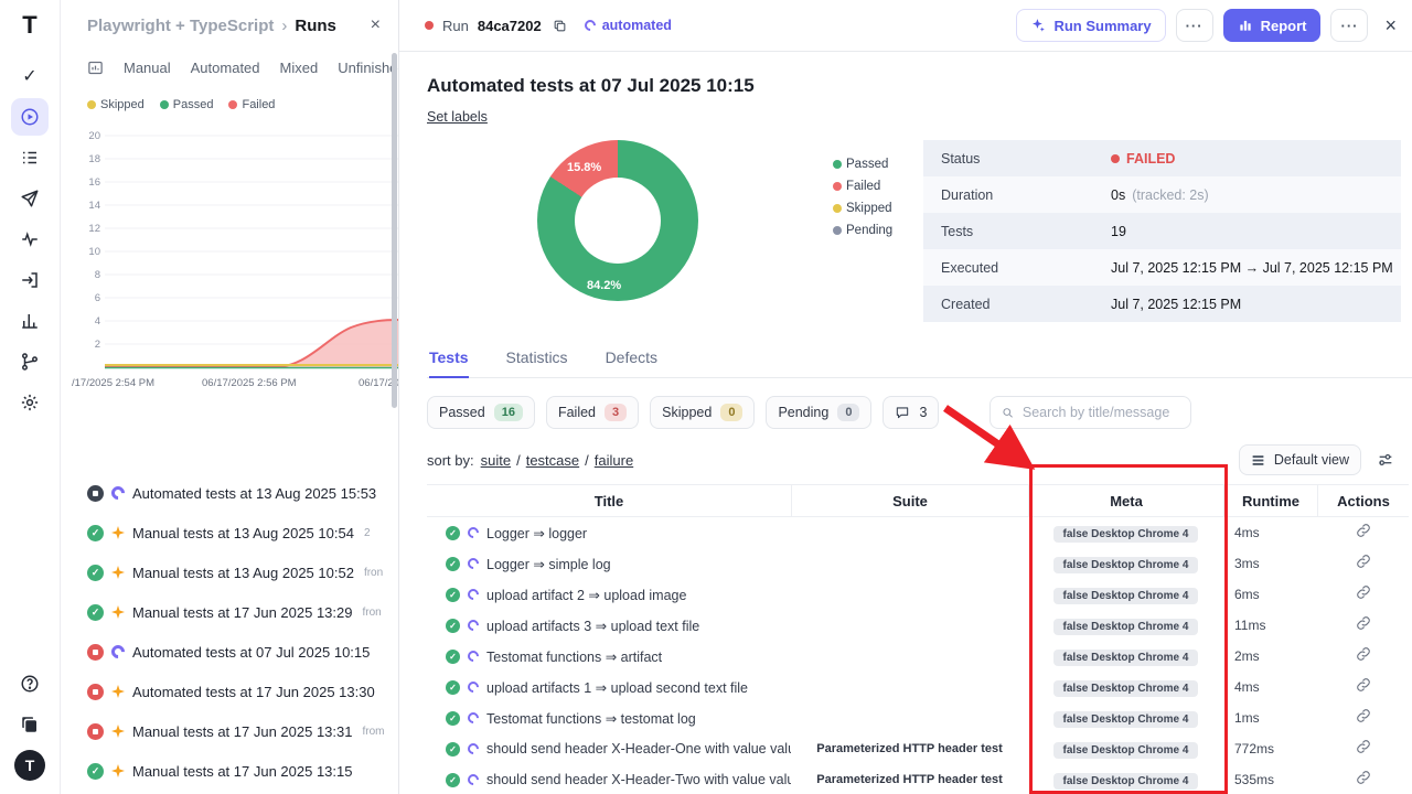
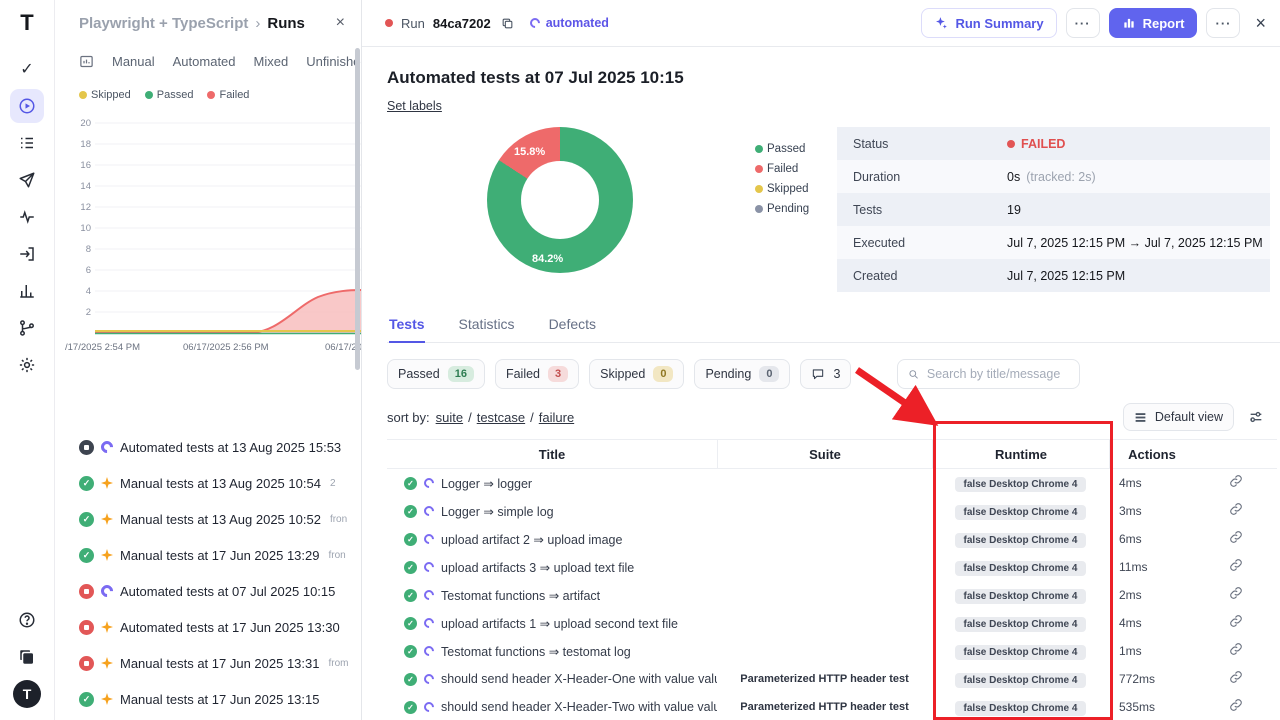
  T
  ✓
  T
  Playwright + TypeScript
  ›
  Runs
  ×
  Manual
  Automated
  Mixed
  Unfinish
  Skipped
  Passed
  Failed
  20
  18
  16
  14
  12
  10
  8
  6
  4
  2
  /17/2025 2:54 PM
  06/17/2025 2:56 PM
  Automated tests at 13 Aug 2025 15:53
  Manual tests at 13 Aug 2025 10:54
  2
  Manual tests at 13 Aug 2025 10:52
  fron
  Manual tests at 17 Jun 2025 13:29
  fron
  Automated tests at 07 Jul 2025 10:15
  Automated tests at 17 Jun 2025 13:30
  Manual tests at 17 Jun 2025 13:31
  from
  Manual tests at 17 Jun 2025 13:15
  Run
  84ca7202
  automated
  Run Summary
  ···
  Report
  ···
  ×
  Automated tests at 07 Jul 2025 10:15
  Set labels
  15.8%
  84.2%
  Passed
  Failed
  Skipped
  Pending
  Status
  FAILED
  Duration
  0s
  (tracked: 2s)
  Tests
  19
  Executed
  Jul 7, 2025 12:15 PM → Jul 7, 2025 12:15 PM
  Created
  Jul 7, 2025 12:15 PM
  Tests
  Statistics
  Defects
  Passed
  16
  Failed
  3
  Skipped
  0
  Pending
  0
  3
  Search by title/message
  sort by:
  suite
  /
  testcase
  /
  failure
  Default view
  Title
  Suite
- Meta
  Runtime
  Actions
  Logger ⇒ logger
  false Desktop Chrome 4
  4ms
  Logger ⇒ simple log
  false Desktop Chrome 4
  3ms
  upload artifact 2 ⇒ upload image
  false Desktop Chrome 4
  6ms
  upload artifacts 3 ⇒ upload text file
  false Desktop Chrome 4
  11ms
  Testomat functions ⇒ artifact
  false Desktop Chrome 4
  2ms
  upload artifacts 1 ⇒ upload second text file
  false Desktop Chrome 4
  4ms
  Testomat functions ⇒ testomat log
  false Desktop Chrome 4
  1ms
  should send header X-Header-One with value val
  Parameterized HTTP header test
  false Desktop Chrome 4
  772ms
  should send header X-Header-Two with value valu
  Parameterized HTTP header test
  false Desktop Chrome 4
  535ms
